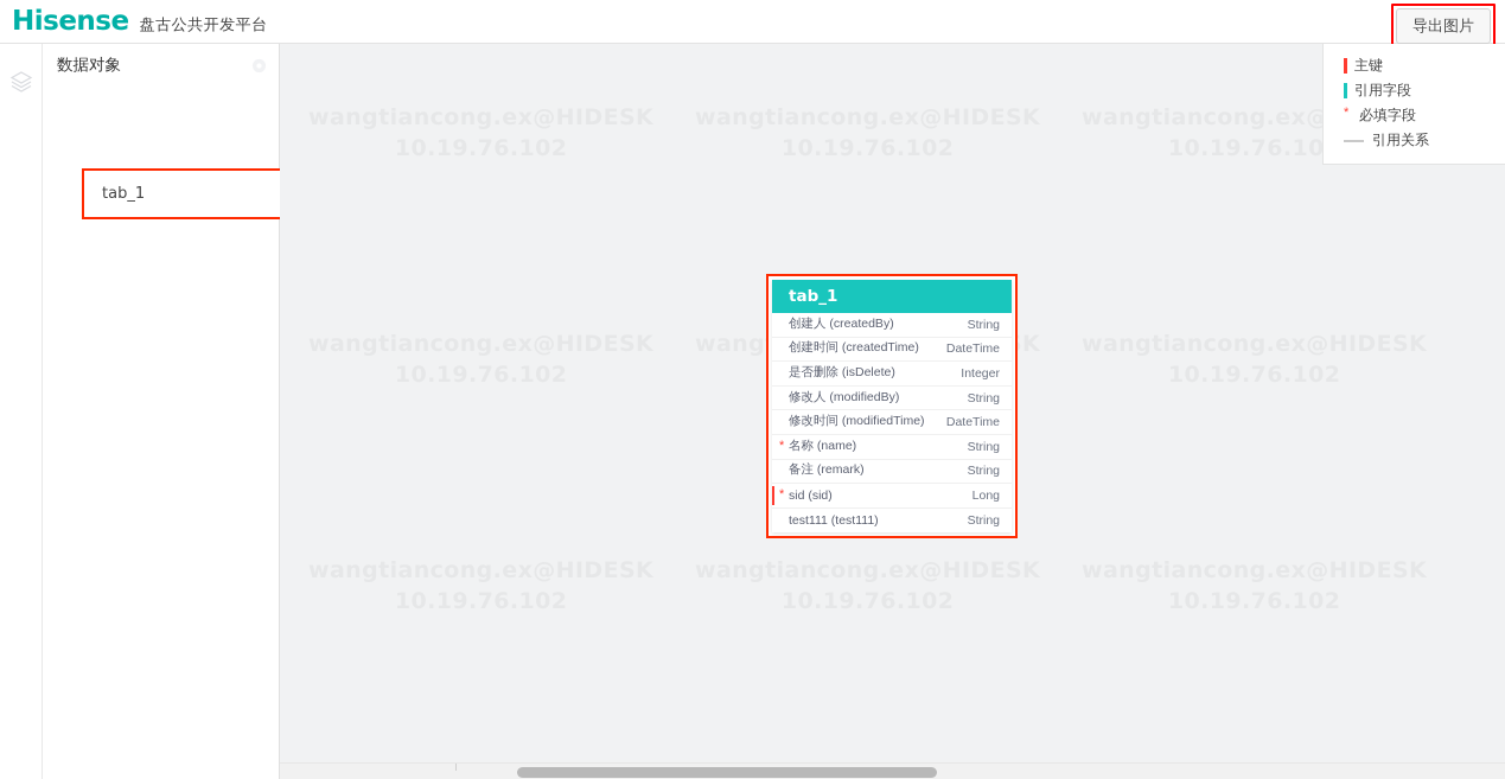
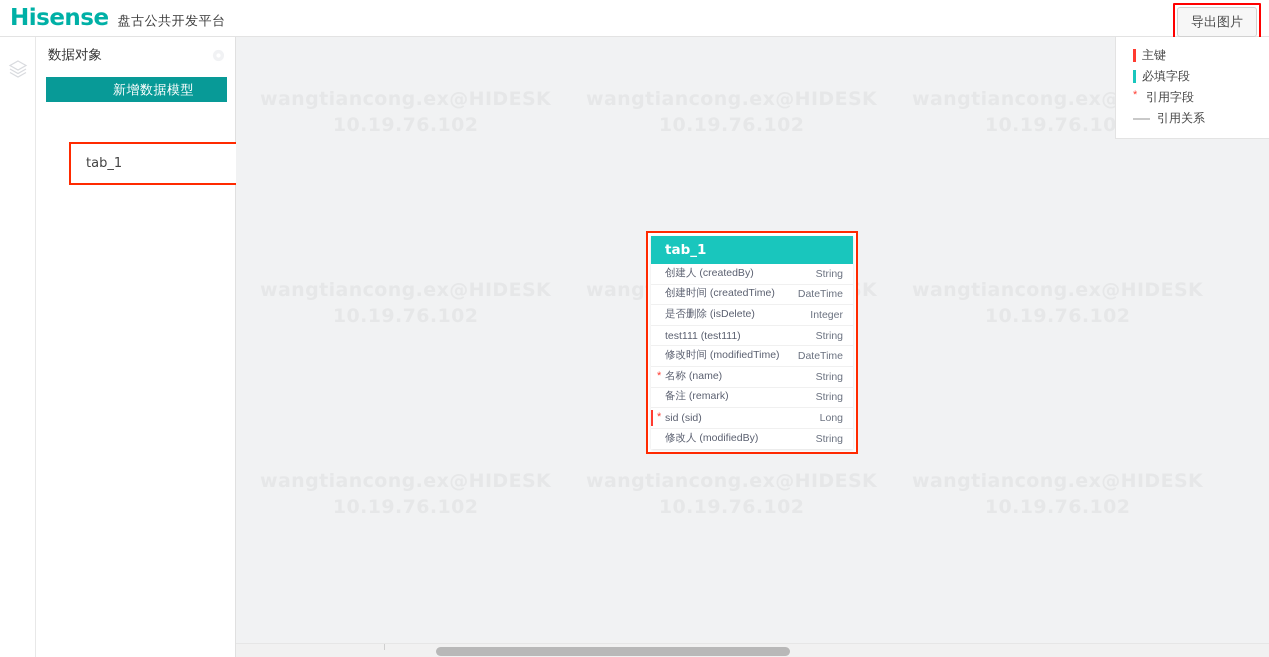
  Hisense
  盘古公共开发平台
  导出图片
  数据对象
+ 新增数据模型
  tab_1
  wangtiancong.ex@
  10.19.76.10
  tab_1
  创建人 (createdBy)
  String
  创建时间 (createdTime)
  DateTime
  是否删除 (isDelete)
  Integer
- 修改人 (modifiedBy)
+ test111 (test111)
  String
  修改时间 (modifiedTime)
  DateTime
  *
  名称 (name)
  String
  备注 (remark)
  String
  *
  sid (sid)
  Long
- test111 (test111)
+ 修改人 (modifiedBy)
  String
  主键
- 引用字段
+ 必填字段
  *
- 必填字段
+ 引用字段
  引用关系
